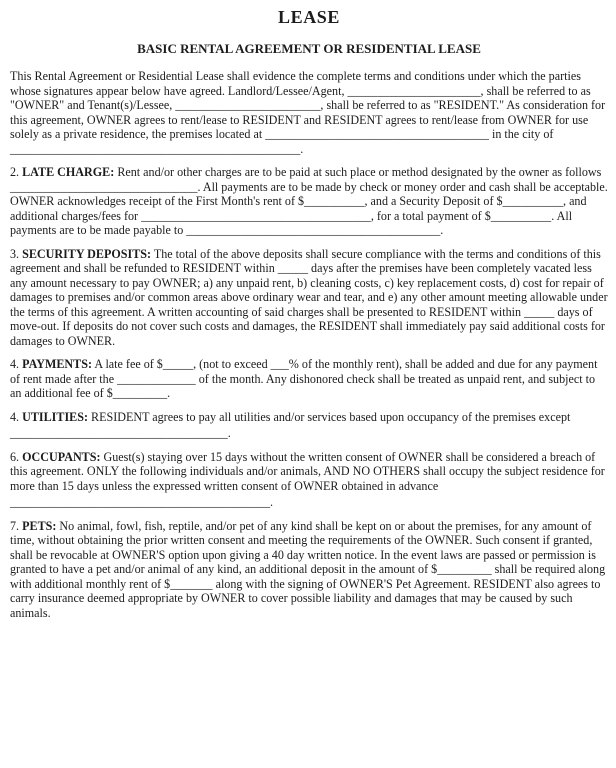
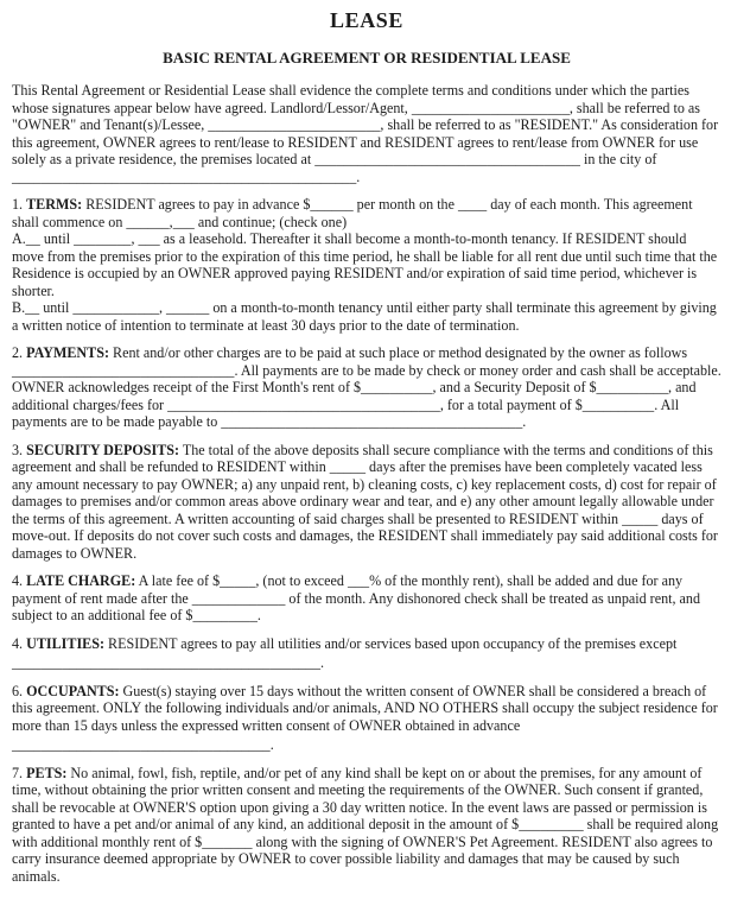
  LEASE
  BASIC RENTAL AGREEMENT OR RESIDENTIAL LEASE
- This Rental Agreement or Residential Lease shall evidence the complete terms and conditions under which the parties whose signatures appear below have agreed. Landlord/Lessee/Agent, ______________________, shall be referred to as "OWNER" and Tenant(s)/Lessee, ________________________, shall be referred to as "RESIDENT." As consideration for this agreement, OWNER agrees to rent/lease to RESIDENT and RESIDENT agrees to rent/lease from OWNER for use solely as a private residence, the premises located at _____________________________________ in the city of ________________________________________________.
+ This Rental Agreement or Residential Lease shall evidence the complete terms and conditions under which the parties whose signatures appear below have agreed. Landlord/Lessor/Agent, ______________________, shall be referred to as "OWNER" and Tenant(s)/Lessee, ________________________, shall be referred to as "RESIDENT." As consideration for this agreement, OWNER agrees to rent/lease to RESIDENT and RESIDENT agrees to rent/lease from OWNER for use solely as a private residence, the premises located at _____________________________________ in the city of ________________________________________________.
+ 1. TERMS: RESIDENT agrees to pay in advance $______ per month on the ____ day of each month. This agreement shall commence on ______,___ and continue; (check one)
+ A.__ until ________, ___ as a leasehold. Thereafter it shall become a month-to-month tenancy. If RESIDENT should move from the premises prior to the expiration of this time period, he shall be liable for all rent due until such time that the Residence is occupied by an OWNER approved paying RESIDENT and/or expiration of said time period, whichever is shorter.
+ B.__ until ____________, ______ on a month-to-month tenancy until either party shall terminate this agreement by giving a written notice of intention to terminate at least 30 days prior to the date of termination.
- 2. LATE CHARGE: Rent and/or other charges are to be paid at such place or method designated by the owner as follows _______________________________. All payments are to be made by check or money order and cash shall be acceptable. OWNER acknowledges receipt of the First Month's rent of $__________, and a Security Deposit of $__________, and additional charges/fees for ______________________________________, for a total payment of $__________. All payments are to be made payable to __________________________________________.
+ 2. PAYMENTS: Rent and/or other charges are to be paid at such place or method designated by the owner as follows _______________________________. All payments are to be made by check or money order and cash shall be acceptable. OWNER acknowledges receipt of the First Month's rent of $__________, and a Security Deposit of $__________, and additional charges/fees for ______________________________________, for a total payment of $__________. All payments are to be made payable to __________________________________________.
- 3. SECURITY DEPOSITS: The total of the above deposits shall secure compliance with the terms and conditions of this agreement and shall be refunded to RESIDENT within _____ days after the premises have been completely vacated less any amount necessary to pay OWNER; a) any unpaid rent, b) cleaning costs, c) key replacement costs, d) cost for repair of damages to premises and/or common areas above ordinary wear and tear, and e) any other amount meeting allowable under the terms of this agreement. A written accounting of said charges shall be presented to RESIDENT within _____ days of move-out. If deposits do not cover such costs and damages, the RESIDENT shall immediately pay said additional costs for damages to OWNER.
+ 3. SECURITY DEPOSITS: The total of the above deposits shall secure compliance with the terms and conditions of this agreement and shall be refunded to RESIDENT within _____ days after the premises have been completely vacated less any amount necessary to pay OWNER; a) any unpaid rent, b) cleaning costs, c) key replacement costs, d) cost for repair of damages to premises and/or common areas above ordinary wear and tear, and e) any other amount legally allowable under the terms of this agreement. A written accounting of said charges shall be presented to RESIDENT within _____ days of move-out. If deposits do not cover such costs and damages, the RESIDENT shall immediately pay said additional costs for damages to OWNER.
- 4. PAYMENTS: A late fee of $_____, (not to exceed ___% of the monthly rent), shall be added and due for any payment of rent made after the _____________ of the month. Any dishonored check shall be treated as unpaid rent, and subject to an additional fee of $_________.
+ 4. LATE CHARGE: A late fee of $_____, (not to exceed ___% of the monthly rent), shall be added and due for any payment of rent made after the _____________ of the month. Any dishonored check shall be treated as unpaid rent, and subject to an additional fee of $_________.
  4. UTILITIES: RESIDENT agrees to pay all utilities and/or services based upon occupancy of the premises except
- ____________________________________.
+ ___________________________________________.
  6. OCCUPANTS: Guest(s) staying over 15 days without the written consent of OWNER shall be considered a breach of this agreement. ONLY the following individuals and/or animals, AND NO OTHERS shall occupy the subject residence for more than 15 days unless the expressed written consent of OWNER obtained in advance
- ___________________________________________.
+ ____________________________________.
- 7. PETS: No animal, fowl, fish, reptile, and/or pet of any kind shall be kept on or about the premises, for any amount of time, without obtaining the prior written consent and meeting the requirements of the OWNER. Such consent if granted, shall be revocable at OWNER'S option upon giving a 40 day written notice. In the event laws are passed or permission is granted to have a pet and/or animal of any kind, an additional deposit in the amount of $_________ shall be required along with additional monthly rent of $_______ along with the signing of OWNER'S Pet Agreement. RESIDENT also agrees to carry insurance deemed appropriate by OWNER to cover possible liability and damages that may be caused by such animals.
+ 7. PETS: No animal, fowl, fish, reptile, and/or pet of any kind shall be kept on or about the premises, for any amount of time, without obtaining the prior written consent and meeting the requirements of the OWNER. Such consent if granted, shall be revocable at OWNER'S option upon giving a 30 day written notice. In the event laws are passed or permission is granted to have a pet and/or animal of any kind, an additional deposit in the amount of $_________ shall be required along with additional monthly rent of $_______ along with the signing of OWNER'S Pet Agreement. RESIDENT also agrees to carry insurance deemed appropriate by OWNER to cover possible liability and damages that may be caused by such animals.
